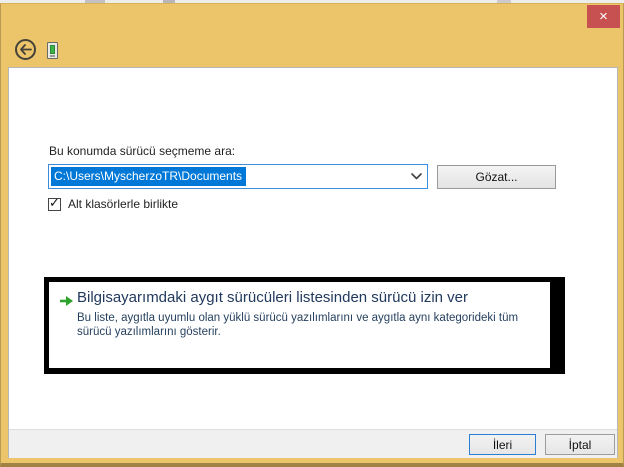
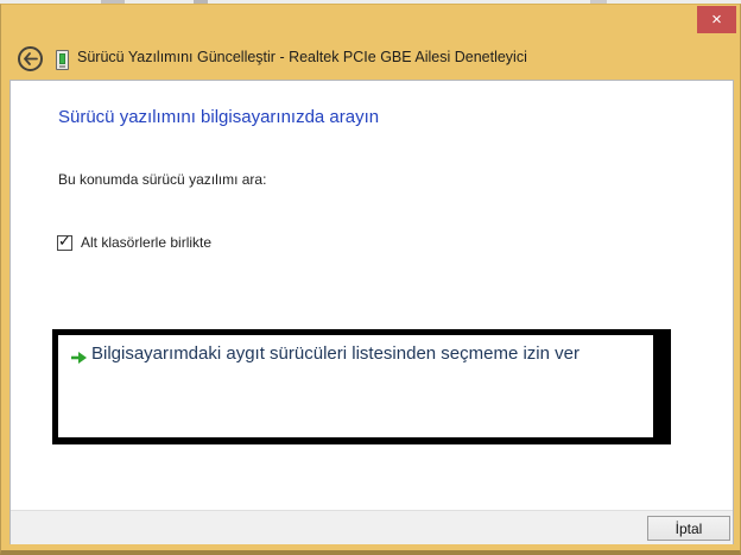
  ×
+ Sürücü Yazılımını Güncelleştir - Realtek PCIe GBE Ailesi Denetleyici
+ Sürücü yazılımını bilgisayarınızda arayın
- Bu konumda sürücü seçmeme ara:
+ Bu konumda sürücü yazılımı ara:
- C:\Users\MyscherzoTR\Documents
- Gözat...
  ✓
  Alt klasörlerle birlikte
- Bilgisayarımdaki aygıt sürücüleri listesinden sürücü izin ver
+ Bilgisayarımdaki aygıt sürücüleri listesinden seçmeme izin ver
- Bu liste, aygıtla uyumlu olan yüklü sürücü yazılımlarını ve aygıtla aynı kategorideki tüm sürücü yazılımlarını gösterir.
- İleri
  İptal
